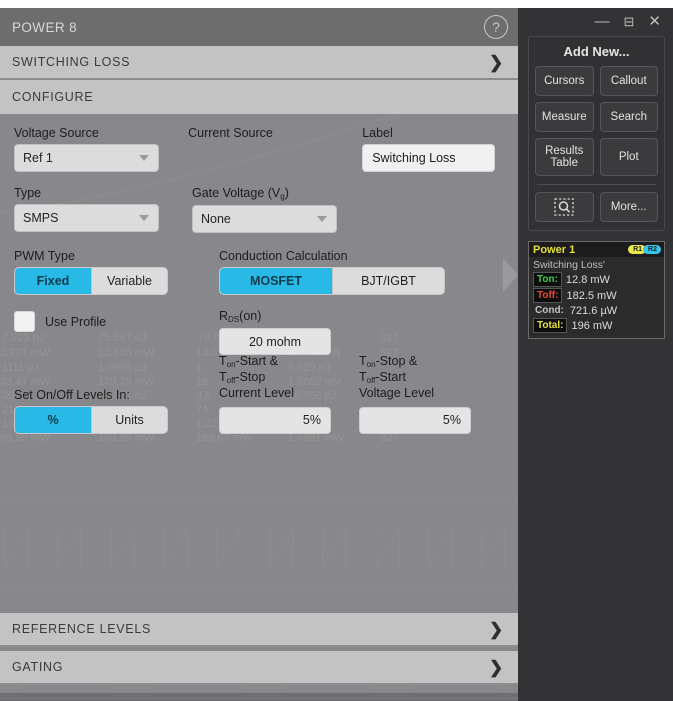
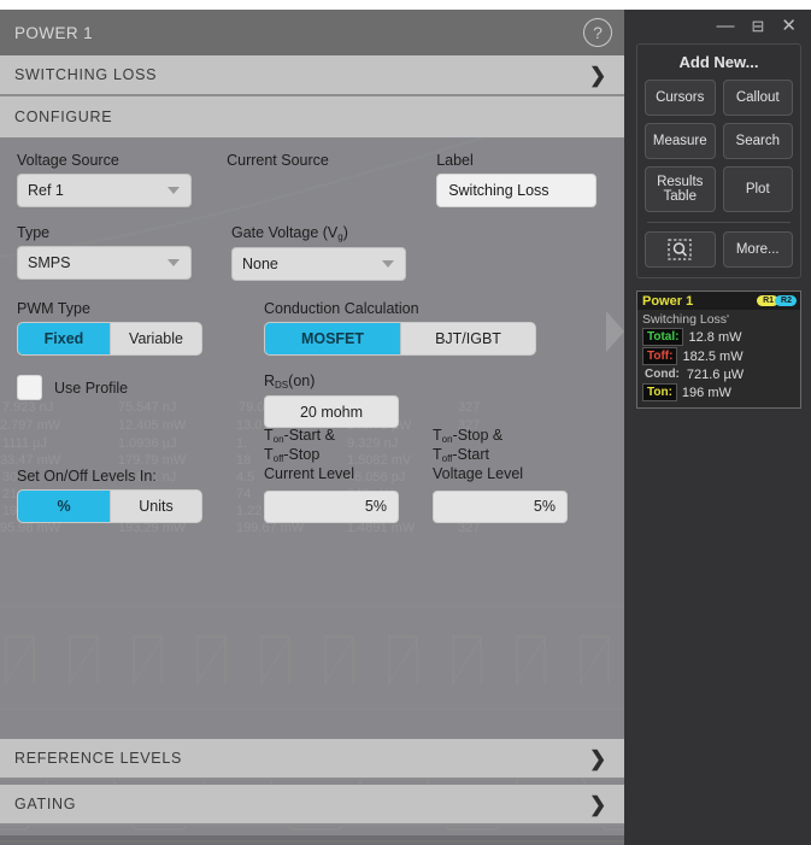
- POWER 8
+ POWER 1
  ?
  SWITCHING LOSS
  ❯
  CONFIGURE
  79.0
  327
  1.5082 mV
  30
  4.1821 nJ
  46.056 pJ
  21
  95.98 mW
  193.29 mW
  199.67 mW
  1.4891 mW
  327
  Voltage Source
  Ref 1
  Current Source
  Label
  Switching Loss
  Type
  SMPS
  Gate Voltage (Vg)
  None
  PWM Type
  Fixed
  Variable
  Conduction Calculation
  MOSFET
  BJT/IGBT
  RDS(on)
  20 mohm
  Use Profile
  Set On/Off Levels In:
  %
  Units
  Ton-Start &
  Toff-Stop
  Current Level
  5%
  Ton-Stop &
  Toff-Start
  Voltage Level
  5%
  REFERENCE LEVELS
  ❯
  GATING
  ❯
  —
  ⊟
  ✕
  Add New...
  Cursors
  Callout
  Measure
  Search
  Results
  Table
  Plot
  More...
  Power 1
  Switching Loss'
- Ton:
+ Total:
  12.8 mW
  Toff:
  182.5 mW
  Cond:
  721.6 µW
- Total:
+ Ton:
  196 mW
